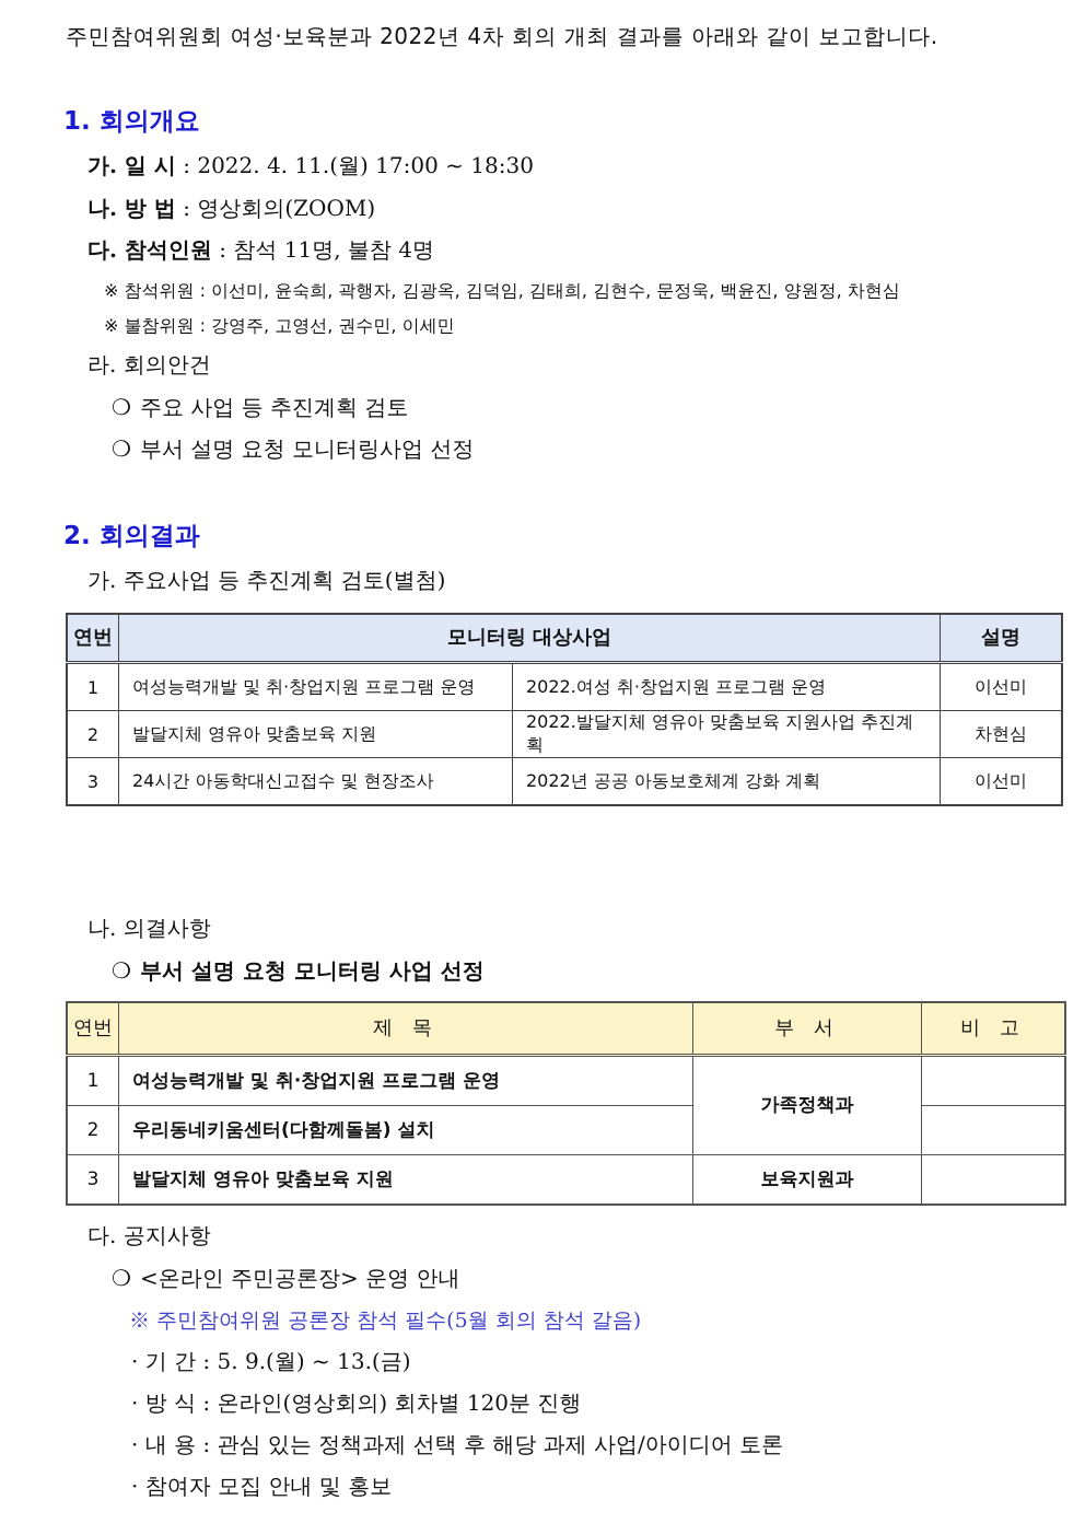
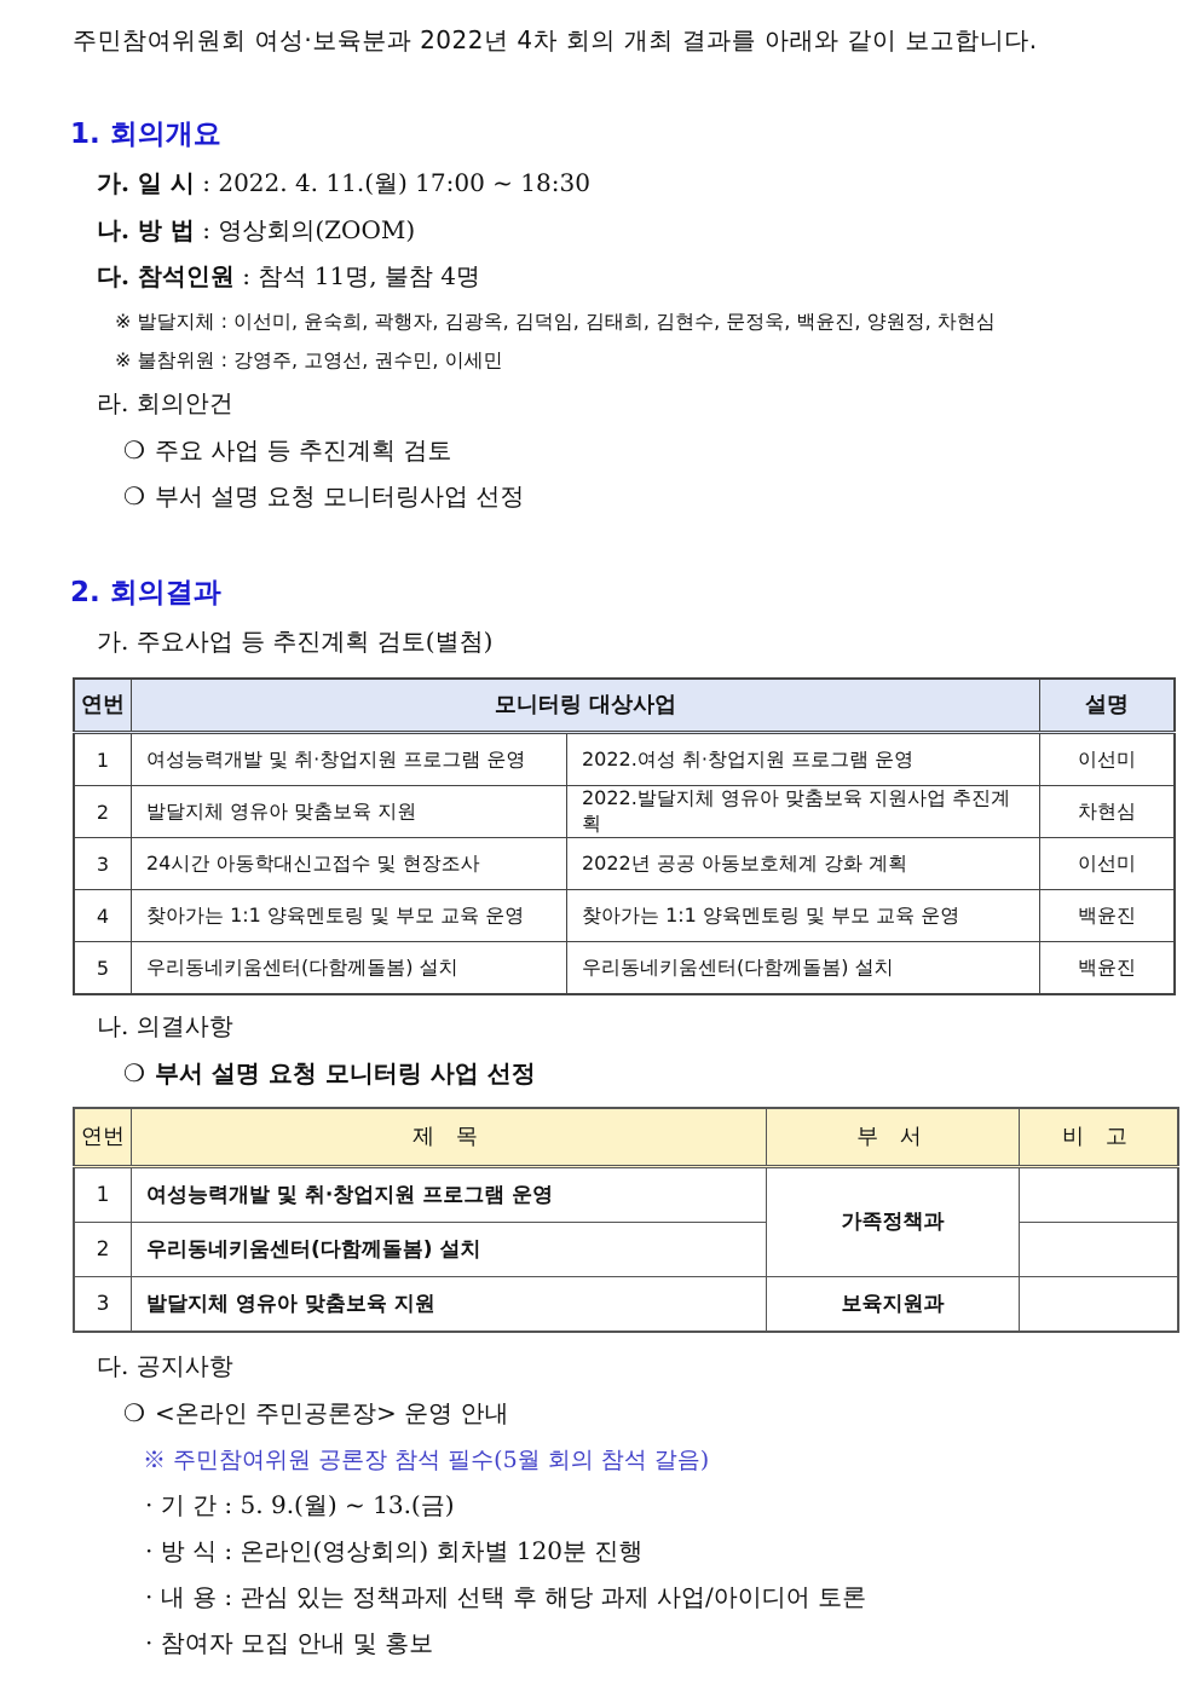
  주민참여위원회 여성·보육분과 2022년 4차 회의 개최 결과를 아래와 같이 보고합니다.
  1. 회의개요
  가. 일 시 : 2022. 4. 11.(월) 17:00 ~ 18:30
  나. 방 법 : 영상회의(ZOOM)
  다. 참석인원 : 참석 11명, 불참 4명
- ※ 참석위원 : 이선미, 윤숙희, 곽행자, 김광옥, 김덕임, 김태희, 김현수, 문정욱, 백윤진, 양원정, 차현심
+ ※ 발달지체 : 이선미, 윤숙희, 곽행자, 김광옥, 김덕임, 김태희, 김현수, 문정욱, 백윤진, 양원정, 차현심
  ※ 불참위원 : 강영주, 고영선, 권수민, 이세민
  라. 회의안건
  ❍ 주요 사업 등 추진계획 검토
  ❍ 부서 설명 요청 모니터링사업 선정
  2. 회의결과
  가. 주요사업 등 추진계획 검토(별첨)
  연번	모니터링 대상사업	설명
  1	여성능력개발 및 취·창업지원 프로그램 운영	2022.여성 취·창업지원 프로그램 운영	이선미
  2	발달지체 영유아 맞춤보육 지원	2022.발달지체 영유아 맞춤보육 지원사업 추진계획	차현심
  3	24시간 아동학대신고접수 및 현장조사	2022년 공공 아동보호체계 강화 계획	이선미
+ 4	찾아가는 1:1 양육멘토링 및 부모 교육 운영	찾아가는 1:1 양육멘토링 및 부모 교육 운영	백윤진
+ 5	우리동네키움센터(다함께돌봄) 설치	우리동네키움센터(다함께돌봄) 설치	백윤진
  나. 의결사항
  ❍ 부서 설명 요청 모니터링 사업 선정
  연번	제 목	부 서	비 고
  1	여성능력개발 및 취·창업지원 프로그램 운영	가족정책과
  2	우리동네키움센터(다함께돌봄) 설치
  3	발달지체 영유아 맞춤보육 지원	보육지원과
  다. 공지사항
  ❍ <온라인 주민공론장> 운영 안내
  ※ 주민참여위원 공론장 참석 필수(5월 회의 참석 갈음)
  · 기 간 : 5. 9.(월) ~ 13.(금)
  · 방 식 : 온라인(영상회의) 회차별 120분 진행
  · 내 용 : 관심 있는 정책과제 선택 후 해당 과제 사업/아이디어 토론
  · 참여자 모집 안내 및 홍보
